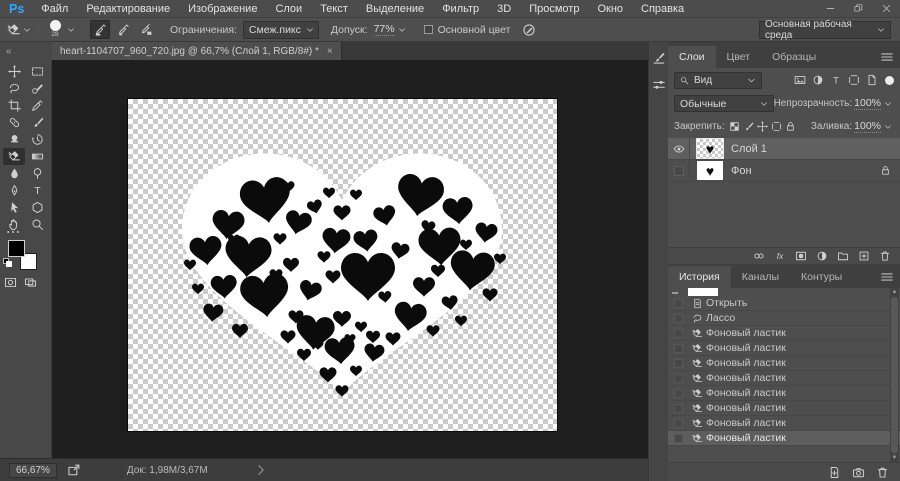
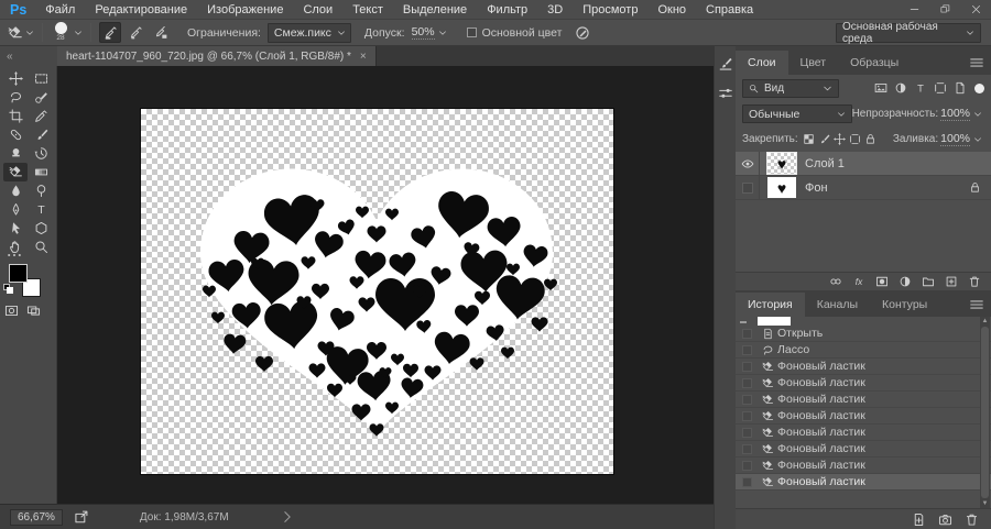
  Ps
  Файл
  Редактирование
  Изображение
  Слои
  Текст
  Выделение
  Фильтр
  3D
  Просмотр
  Окно
  Справка
  Ограничения:
  Смеж.пикс
  Допуск:
- 77%
+ 50%
  Основной цвет
  Основная рабочая среда
  «
  heart-1104707_960_720.jpg @ 66,7% (Слой 1, RGB/8#) *
  ×
  T
  66,67%
  Док: 1,98M/3,67M
  Слои
  Цвет
  Образцы
  Вид
  T
  Обычные
  Непрозрачность:
  100%
  Закрепить:
  Заливка:
  100%
  ♥
  Слой 1
  ♥
  Фон
  fx
  История
  Каналы
  Контуры
  Открыть
  Лассо
  Фоновый ластик
  Фоновый ластик
  Фоновый ластик
  Фоновый ластик
  Фоновый ластик
  Фоновый ластик
  Фоновый ластик
  Фоновый ластик
